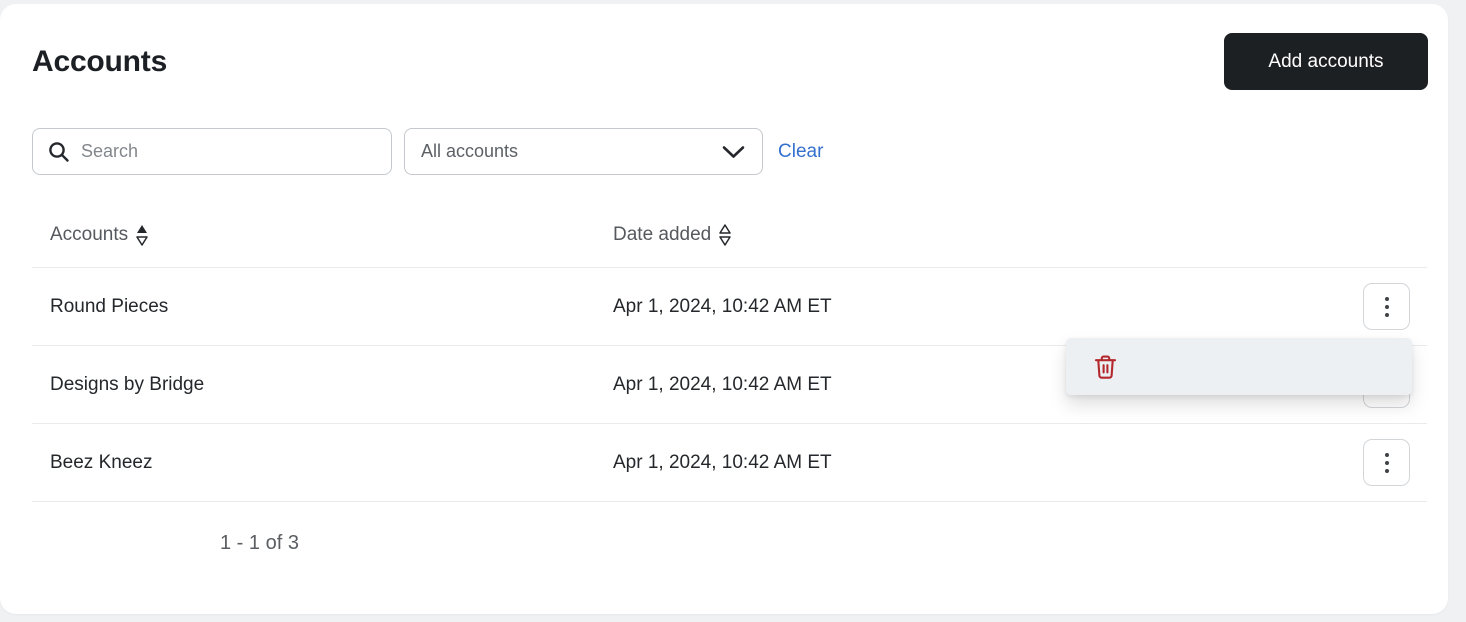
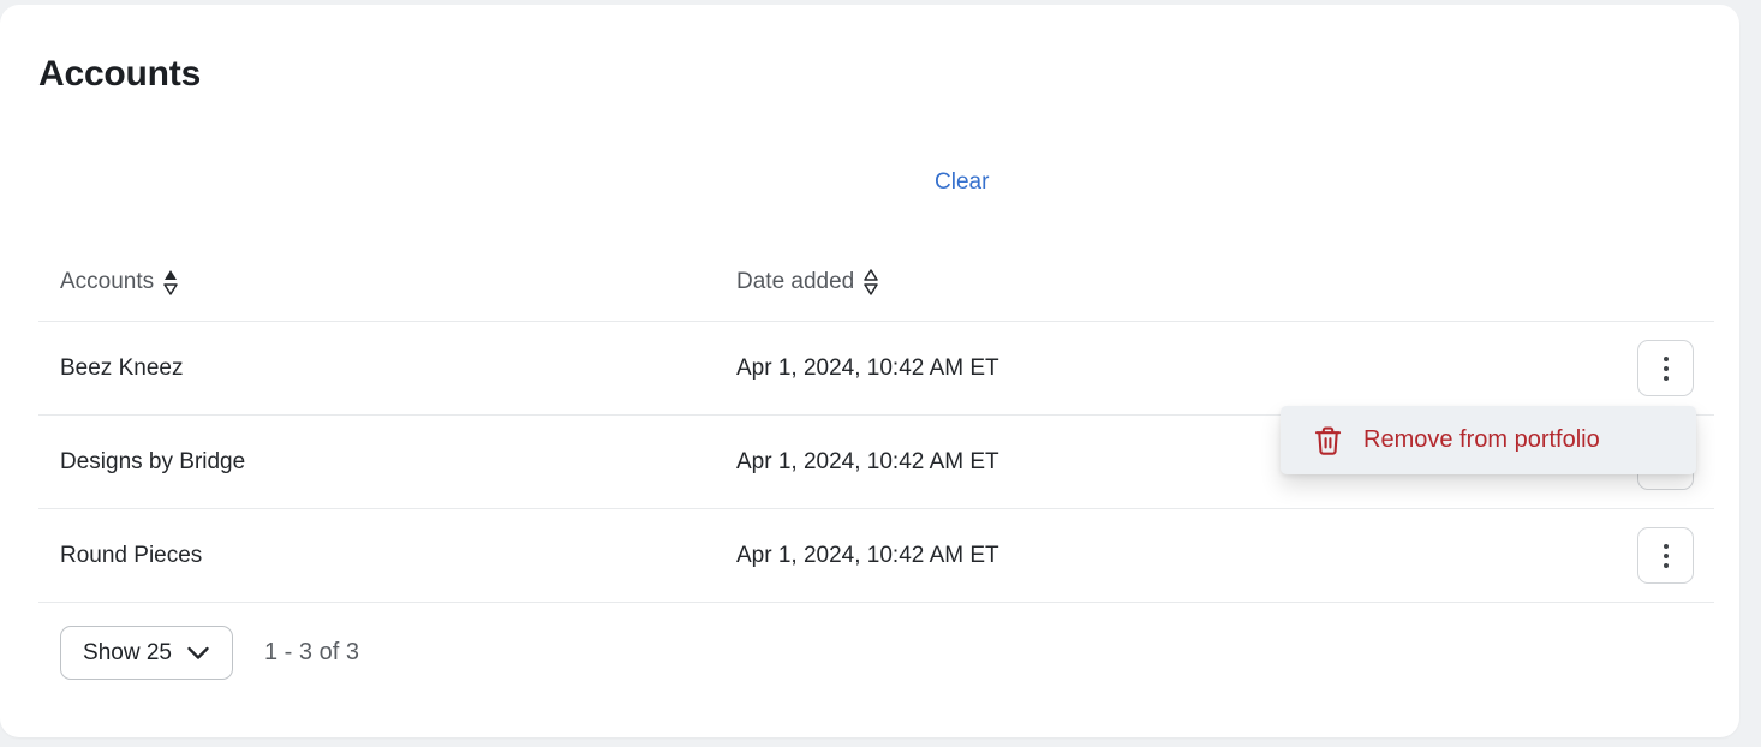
  Accounts
- Add accounts
- Search
- All accounts
  Clear
  Accounts
  Date added
- Round Pieces
+ Beez Kneez
  Apr 1, 2024, 10:42 AM ET
  Designs by Bridge
  Apr 1, 2024, 10:42 AM ET
- Beez Kneez
+ Round Pieces
  Apr 1, 2024, 10:42 AM ET
+ Remove from portfolio
+ Show 25
- 1 - 1 of 3
+ 1 - 3 of 3
